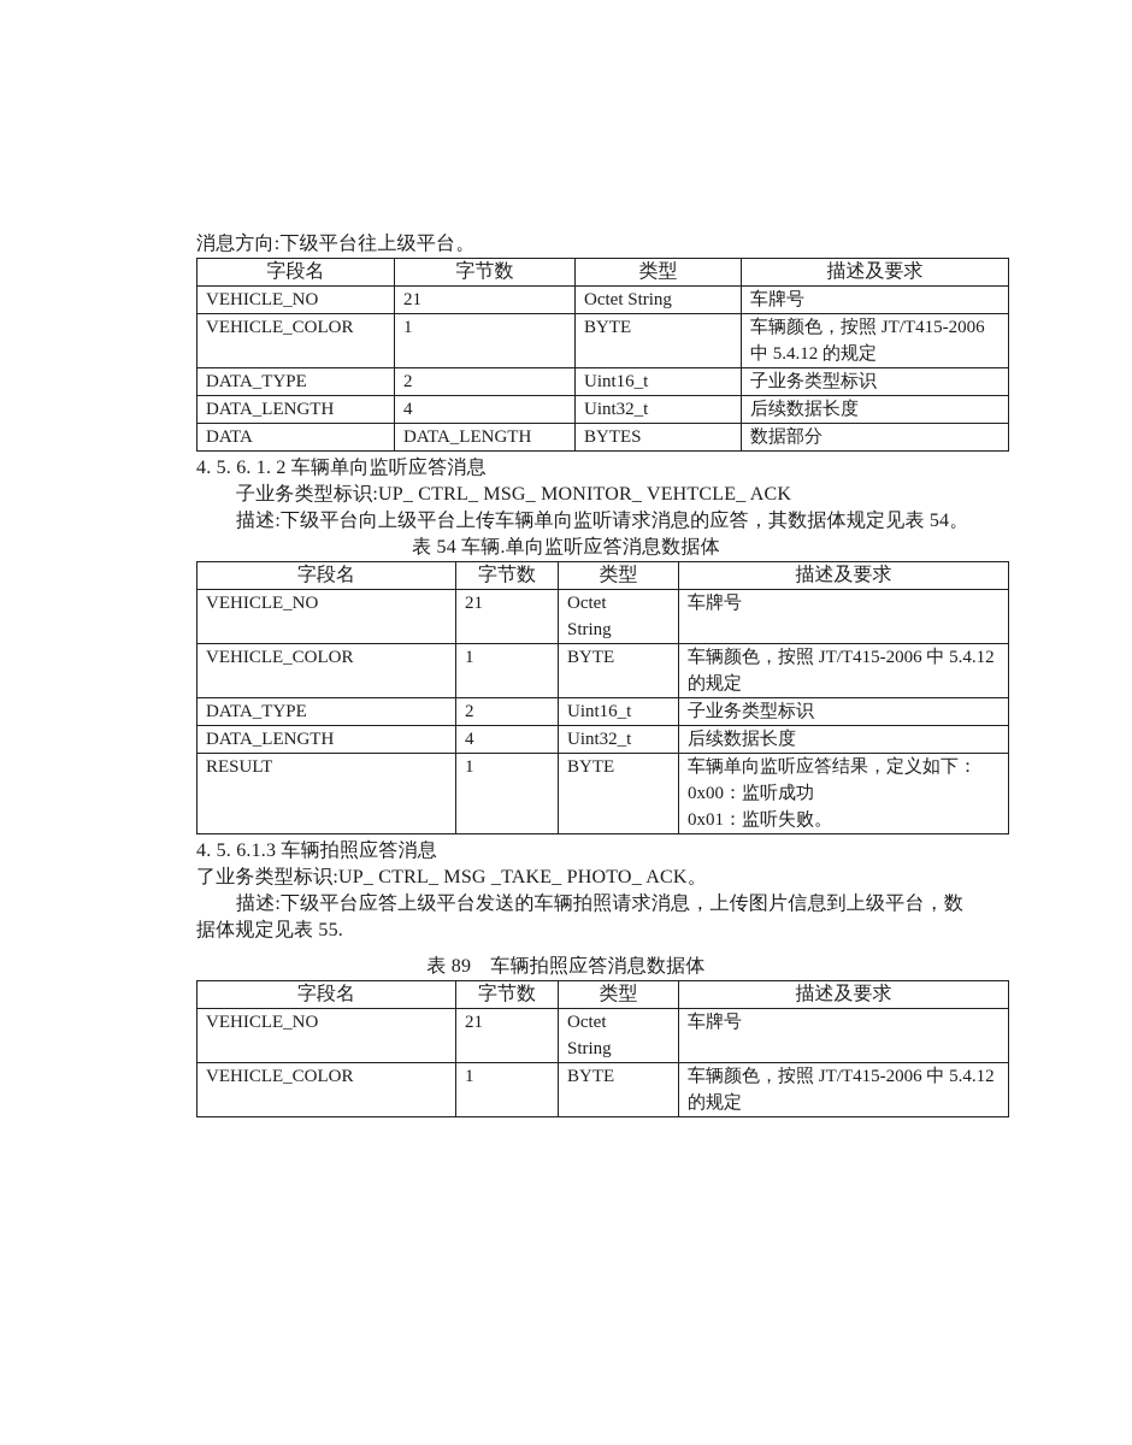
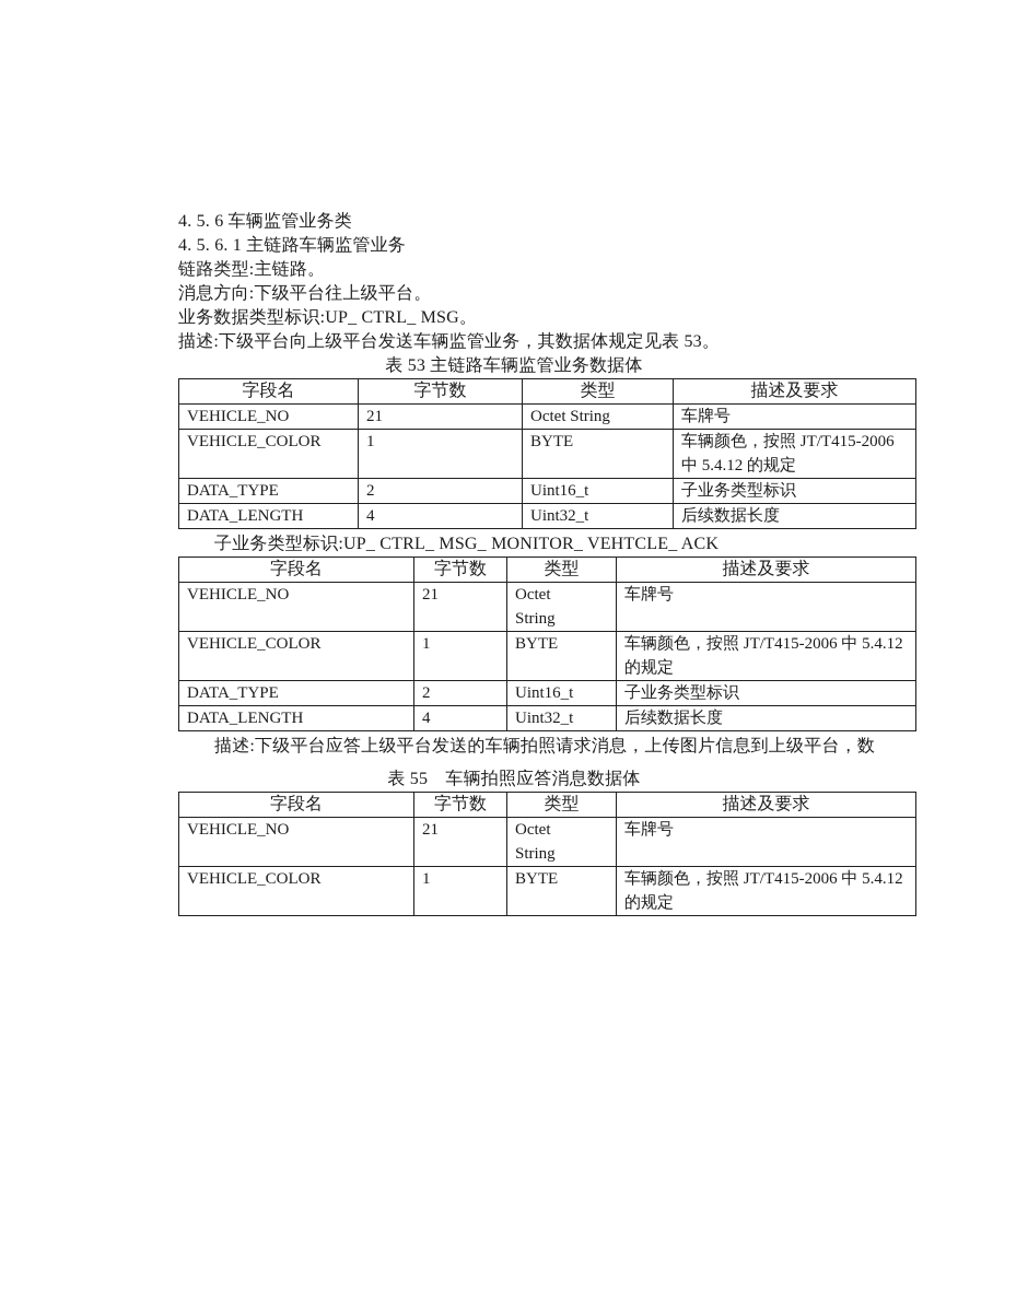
+ 4. 5. 6 车辆监管业务类
+ 4. 5. 6. 1 主链路车辆监管业务
+ 链路类型:主链路。
  消息方向:下级平台往上级平台。
+ 业务数据类型标识:UP_ CTRL_ MSG。
+ 描述:下级平台向上级平台发送车辆监管业务，其数据体规定见表 53。
+ 表 53 主链路车辆监管业务数据体
  字段名	字节数	类型	描述及要求
  VEHICLE_NO	21	Octet String	车牌号
  VEHICLE_COLOR	1	BYTE	车辆颜色，按照 JT/T415-2006 中 5.4.12 的规定
  DATA_TYPE	2	Uint16_t	子业务类型标识
  DATA_LENGTH	4	Uint32_t	后续数据长度
- DATA	DATA_LENGTH	BYTES	数据部分
- 4. 5. 6. 1. 2 车辆单向监听应答消息
  子业务类型标识:UP_ CTRL_ MSG_ MONITOR_ VEHTCLE_ ACK
- 描述:下级平台向上级平台上传车辆单向监听请求消息的应答，其数据体规定见表 54。
- 表 54 车辆.单向监听应答消息数据体
  字段名	字节数	类型	描述及要求
  VEHICLE_NO	21	Octet String	车牌号
  VEHICLE_COLOR	1	BYTE	车辆颜色，按照 JT/T415-2006 中 5.4.12 的规定
  DATA_TYPE	2	Uint16_t	子业务类型标识
  DATA_LENGTH	4	Uint32_t	后续数据长度
- RESULT	1	BYTE	车辆单向监听应答结果，定义如下： 0x00：监听成功 0x01：监听失败。
- 4. 5. 6.1.3 车辆拍照应答消息
- 了业务类型标识:UP_ CTRL_ MSG _TAKE_ PHOTO_ ACK。
  描述:下级平台应答上级平台发送的车辆拍照请求消息，上传图片信息到上级平台，数
- 据体规定见表 55.
- 表 89 车辆拍照应答消息数据体
+ 表 55 车辆拍照应答消息数据体
  字段名	字节数	类型	描述及要求
  VEHICLE_NO	21	Octet String	车牌号
  VEHICLE_COLOR	1	BYTE	车辆颜色，按照 JT/T415-2006 中 5.4.12 的规定
